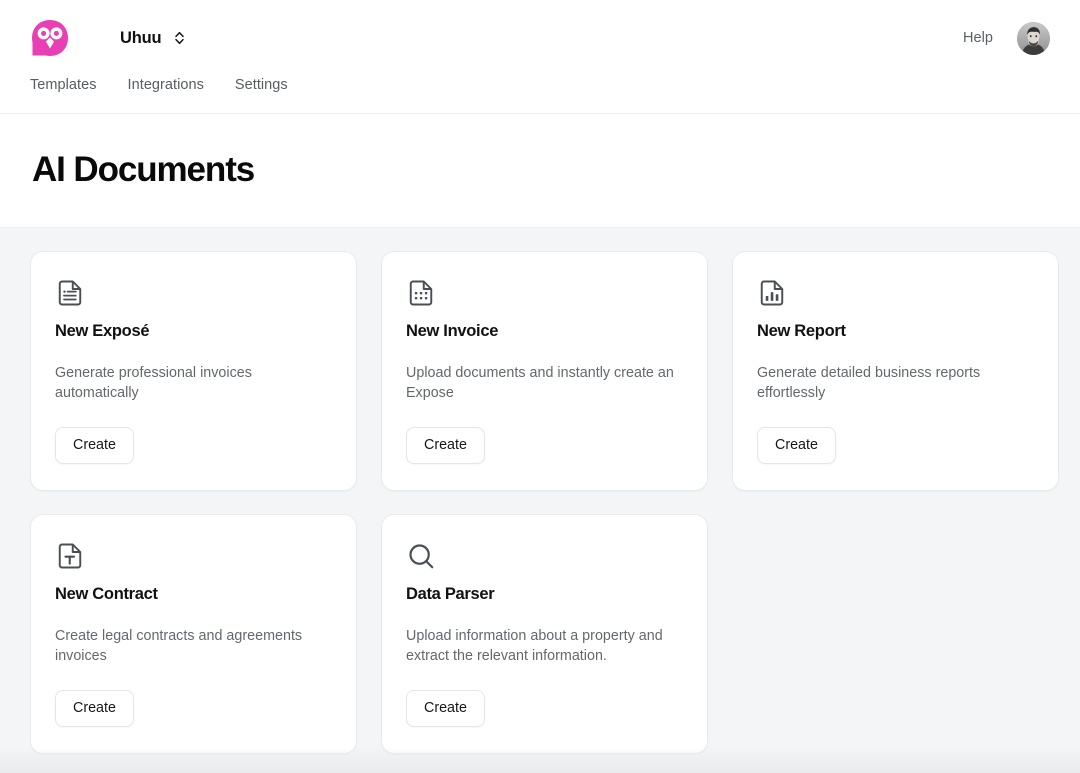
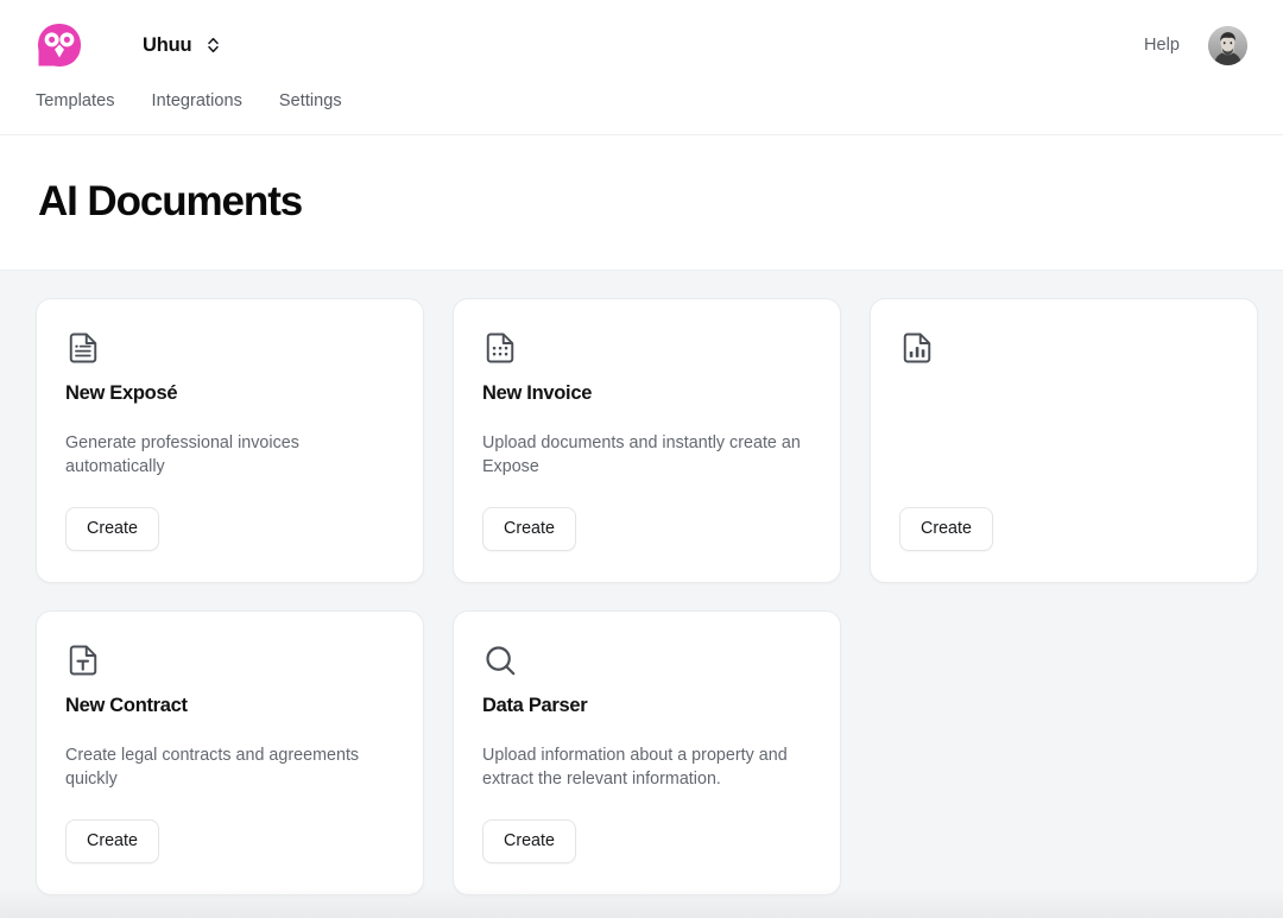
  Uhuu
  Help
  Templates
  Integrations
  Settings
  AI Documents
  New Exposé
  Generate professional invoices automatically
  Create
  New Invoice
  Upload documents and instantly create an Expose
  Create
- New Report
- Generate detailed business reports effortlessly
  Create
  New Contract
- Create legal contracts and agreements invoices
+ Create legal contracts and agreements quickly
  Create
  Data Parser
  Upload information about a property and extract the relevant information.
  Create
